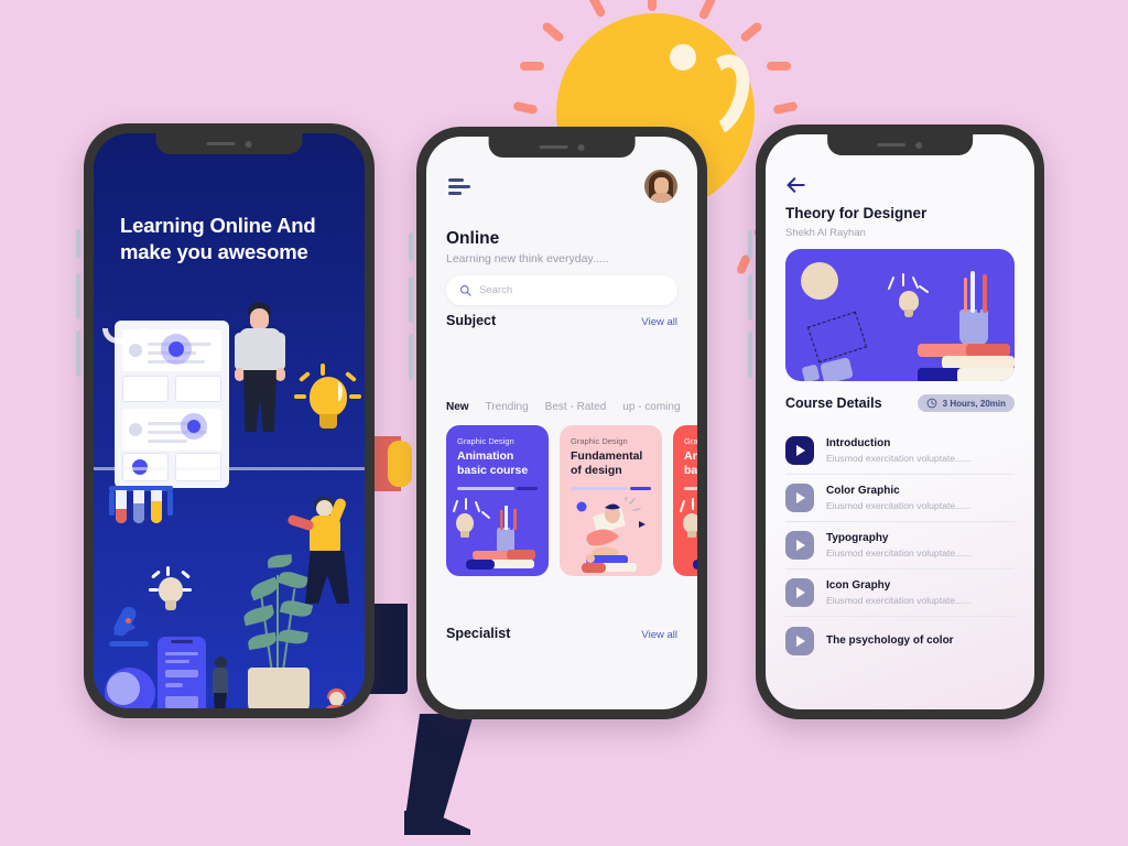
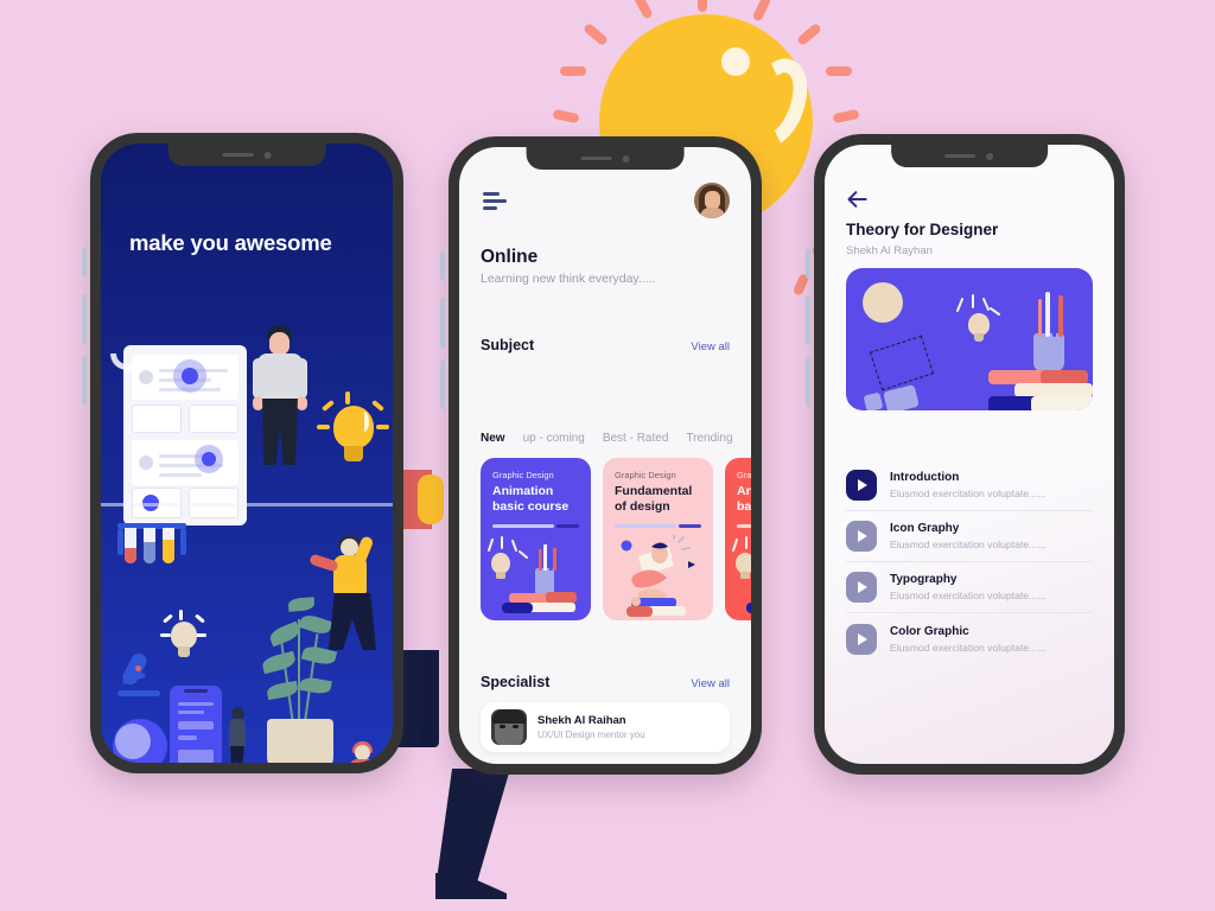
- Learning Online And
  make you awesome
  Online
  Learning new think everyday.....
- Search
  Subject
  View all
  New
- Trending
+ up - coming
  Best - Rated
- up - coming
+ Trending
  Graphic Design
  Animation basic course
  Graphic Design
  Fundamental of design
  Specialist
  View all
+ Shekh Al Raihan
+ UX/UI Design mentor you
  Theory for Designer
  Shekh Al Rayhan
- Course Details
- 3 Hours, 20min
  Introduction
  Eiusmod exercitation voluptate......
- Color Graphic
+ Icon Graphy
  Eiusmod exercitation voluptate......
  Typography
  Eiusmod exercitation voluptate......
- Icon Graphy
+ Color Graphic
  Eiusmod exercitation voluptate......
- The psychology of color
